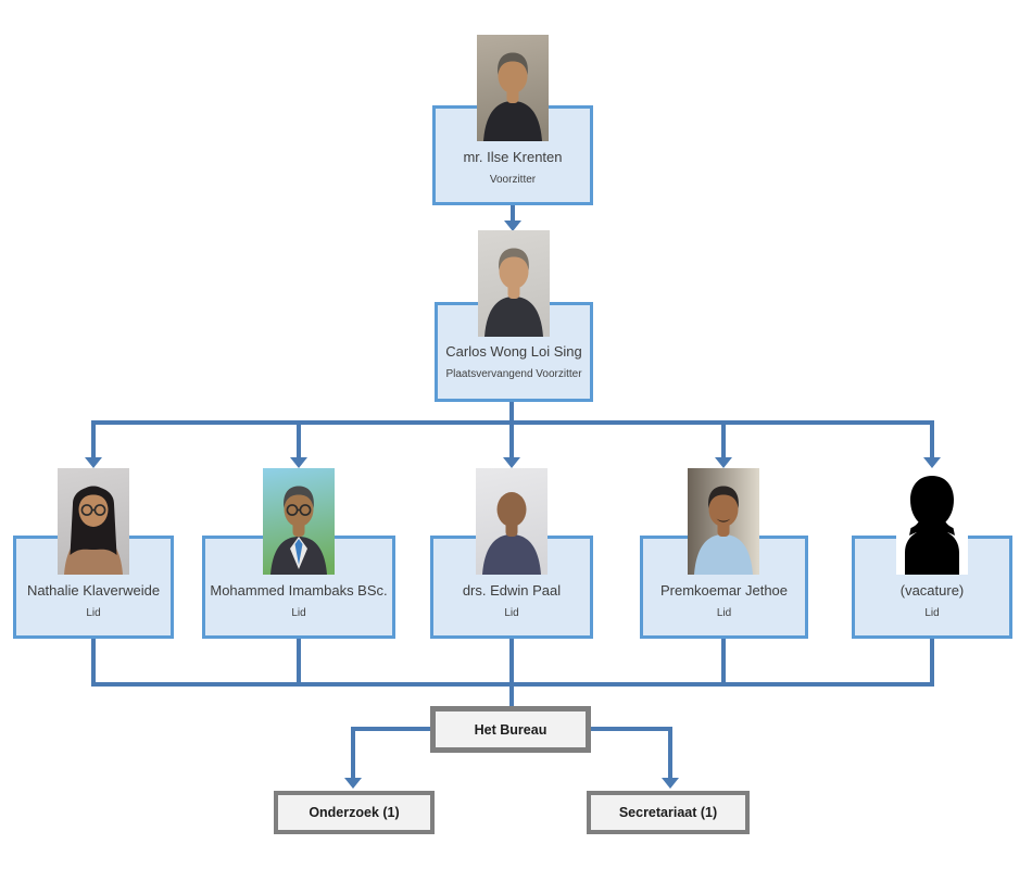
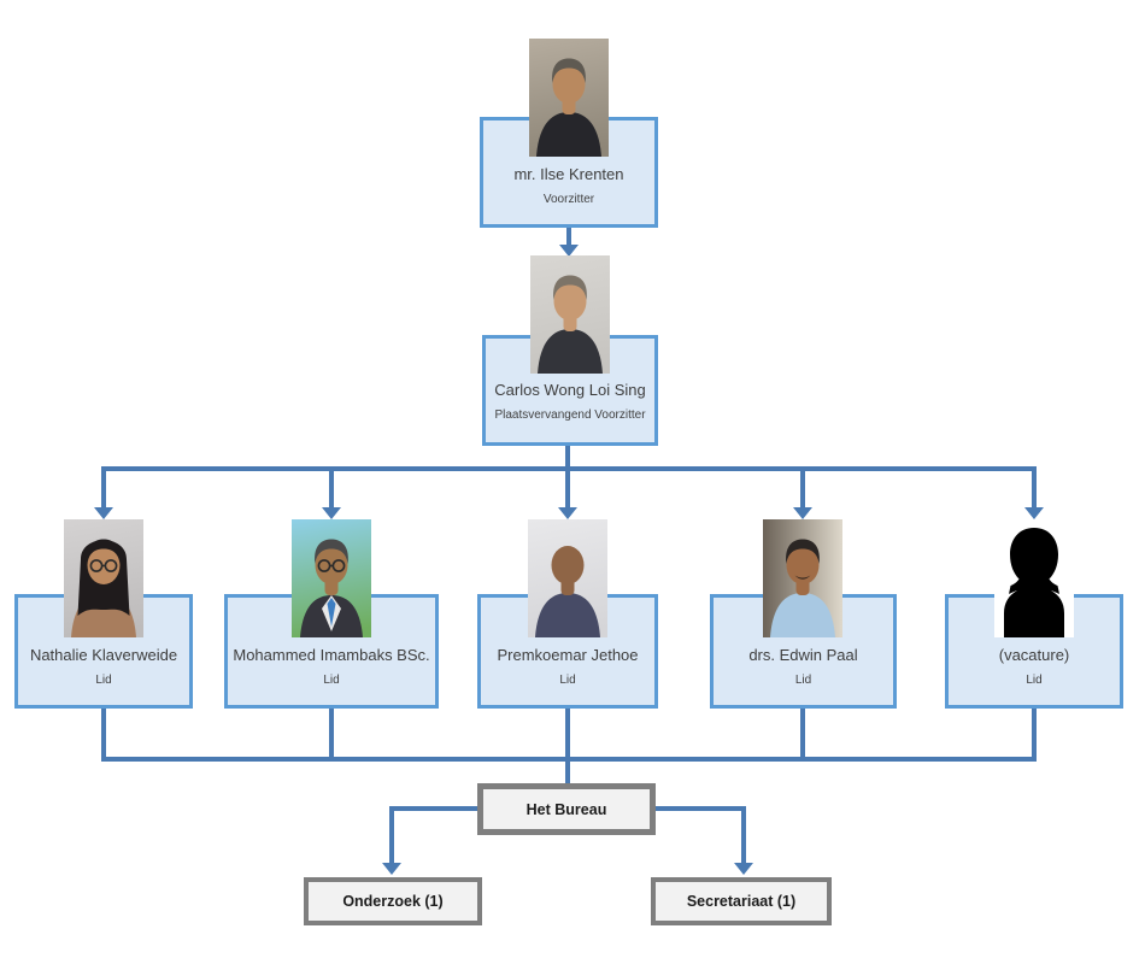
  mr. Ilse Krenten
  Voorzitter
  Carlos Wong Loi Sing
  Plaatsvervangend Voorzitter
  Nathalie Klaverweide
  Lid
  Mohammed Imambaks BSc.
  Lid
- drs. Edwin Paal
+ Premkoemar Jethoe
  Lid
- Premkoemar Jethoe
+ drs. Edwin Paal
  Lid
  (vacature)
  Lid
  Het Bureau
  Onderzoek (1)
  Secretariaat (1)
